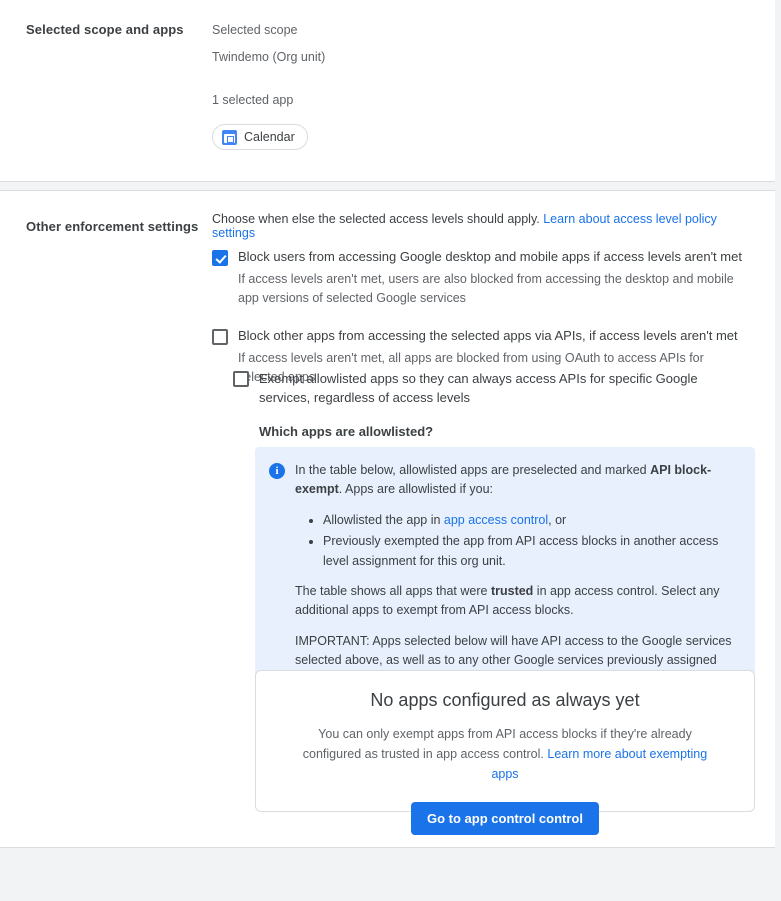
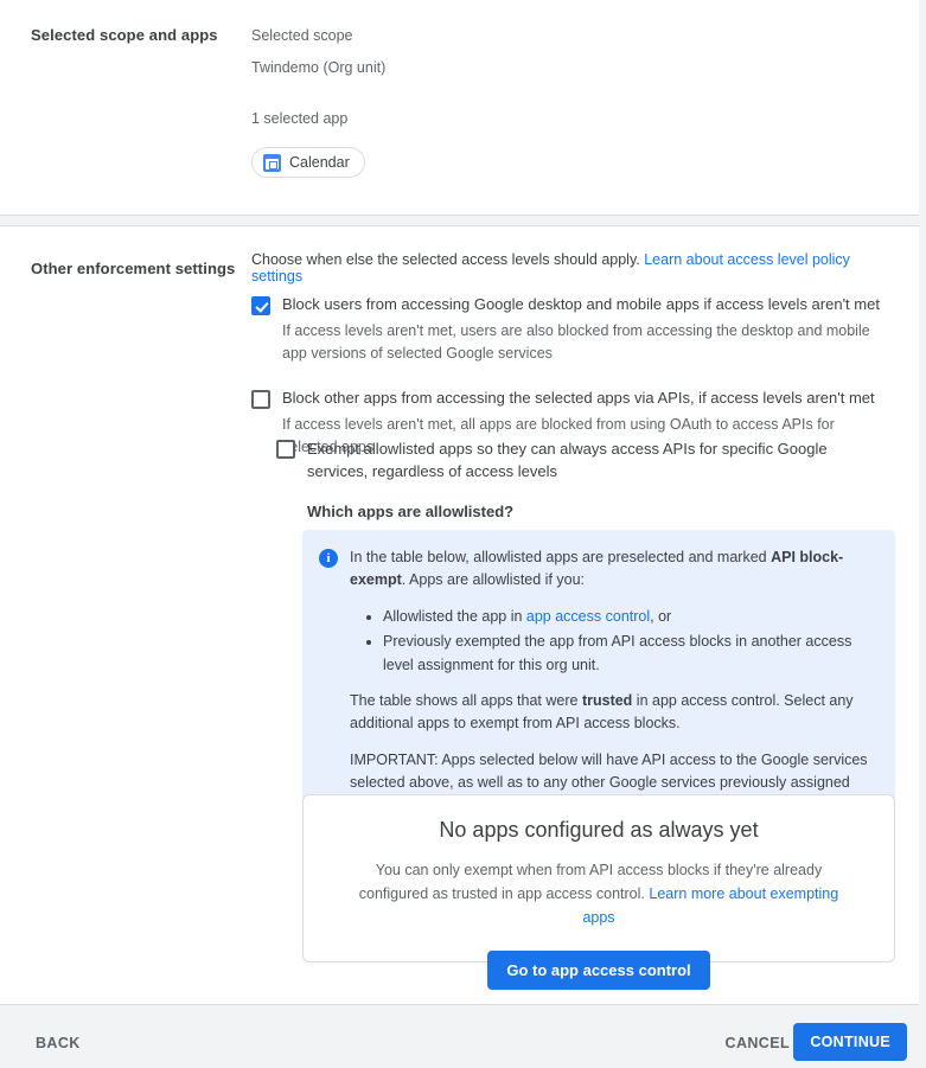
  Selected scope and apps
  Selected scope
  Twindemo (Org unit)
  1 selected app
  Calendar
  Other enforcement settings
  Choose when else the selected access levels should apply. Learn about access level policy settings
  Block users from accessing Google desktop and mobile apps if access levels aren't met
  If access levels aren't met, users are also blocked from accessing the desktop and mobile app versions of selected Google services
  Block other apps from accessing the selected apps via APIs, if access levels aren't met
  If access levels aren't met, all apps are blocked from using OAuth to access APIs for lected apps
  Exempt allowlisted apps so they can always access APIs for specific Google services, regardless of access levels
  Which apps are allowlisted?
  i
  In the table below, allowlisted apps are preselected and marked API block-exempt. Apps are allowlisted if you:
  Allowlisted the app in app access control, or
  Previously exempted the app from API access blocks in another access level assignment for this org unit.
  The table shows all apps that were trusted in app access control. Select any additional apps to exempt from API access blocks.
  No apps configured as always yet
- You can only exempt apps from API access blocks if they're already configured as trusted in app access control. Learn more about exempting apps
+ You can only exempt when from API access blocks if they're already configured as trusted in app access control. Learn more about exempting apps
- Go to app control control
+ Go to app access control
+ BACK
+ CANCEL
+ CONTINUE
